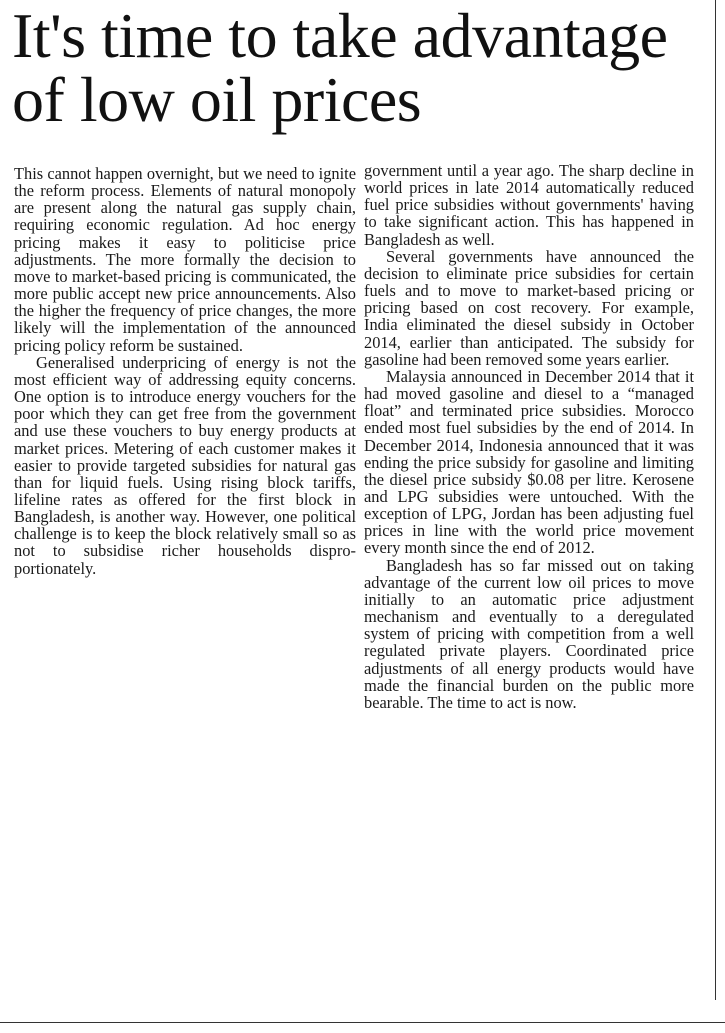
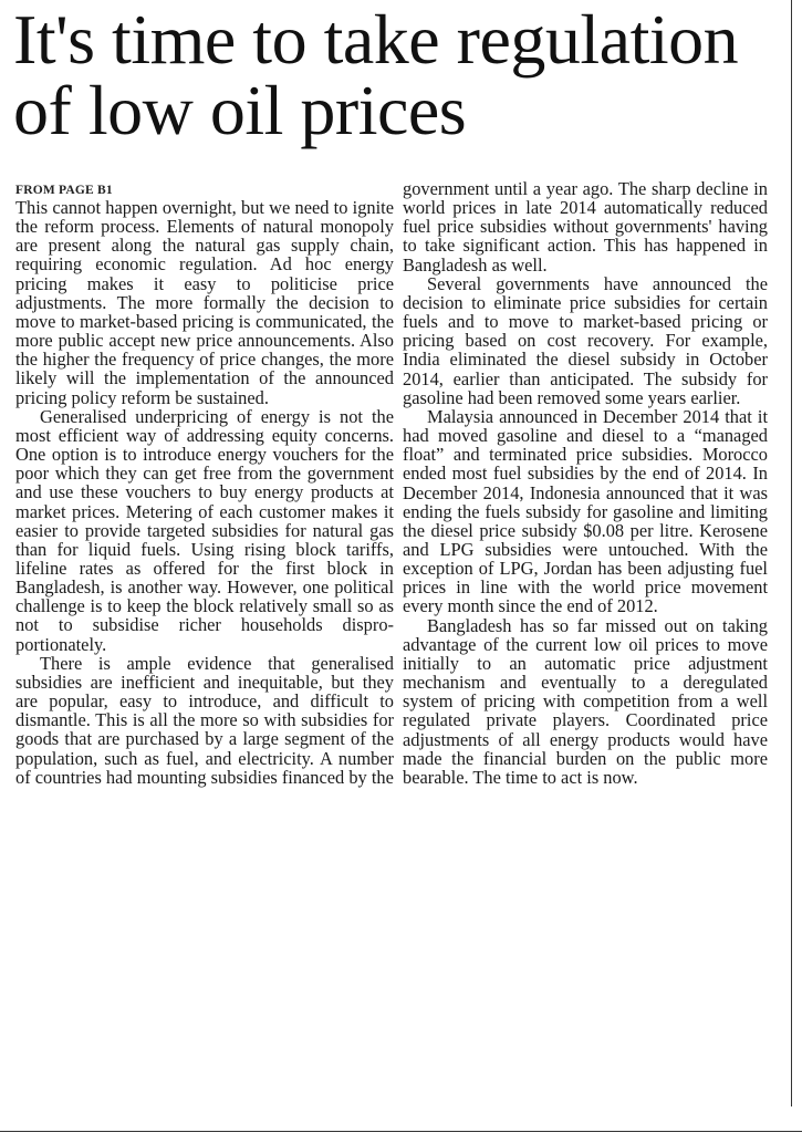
- It's time to take advantage of low oil prices
+ It's time to take regulation of low oil prices
+ FROM PAGE B1
  This cannot happen overnight, but we need to ignite the reform process. Elements of natural monopoly are pres­ent along the natural gas supply chain, requiring economic regulation. Ad hoc energy pricing makes it easy to politicise price adjustments. The more formally the decision to move to market-based pricing is communicated, the more public accept new price announcements. Also the higher the frequency of price changes, the more likely will the implementation of the announced pricing policy reform be sustained.
  Generalised underpricing of energy is not the most efficient way of addressing equity concerns. One option is to intro­duce energy vouchers for the poor which they can get free from the government and use these vouchers to buy energy products at market prices. Metering of each customer makes it easier to provide targeted subsidies for natural gas than for liquid fuels. Using rising block tar­iffs, lifeline rates as offered for the first block in Bangladesh, is another way. However, one political challenge is to keep the block relatively small so as not to subsidise richer households dispro­portionately.
+ There is ample evidence that general­ised subsidies are inefficient and inequi­table, but they are popular, easy to intro­duce, and difficult to dismantle. This is all the more so with subsidies for goods that are purchased by a large segment of the population, such as fuel, and elec­tricity. A number of countries had mounting subsidies financed by the
  government until a year ago. The sharp decline in world prices in late 2014 automatically reduced fuel price subsi­dies without governments' having to take significant action. This has hap­pened in Bangladesh as well.
  Several governments have announced the decision to eliminate price subsidies for certain fuels and to move to market-based pricing or pricing based on cost recovery. For example, India eliminated the diesel subsidy in October 2014, ear­lier than anticipated. The subsidy for gasoline had been removed some years earlier.
- Malaysia announced in December 2014 that it had moved gasoline and diesel to a “managed float” and termi­nated price subsidies. Morocco ended most fuel subsidies by the end of 2014. In December 2014, Indonesia announced that it was ending the price subsidy for gasoline and limiting the diesel price subsidy $0.08 per litre. Kerosene and LPG subsidies were untouched. With the exception of LPG, Jordan has been adjusting fuel prices in line with the world price movement every month since the end of 2012.
+ Malaysia announced in December 2014 that it had moved gasoline and diesel to a “managed float” and termi­nated price subsidies. Morocco ended most fuel subsidies by the end of 2014. In December 2014, Indonesia announced that it was ending the fuels subsidy for gasoline and limiting the diesel price subsidy $0.08 per litre. Kerosene and LPG subsidies were untouched. With the exception of LPG, Jordan has been adjusting fuel prices in line with the world price movement every month since the end of 2012.
  Bangladesh has so far missed out on taking advantage of the current low oil prices to move initially to an automatic price adjustment mechanism and even­tually to a deregulated system of pricing with competition from a well regulated private players. Coordinated price adjustments of all energy products would have made the financial burden on the public more bearable. The time to act is now.
